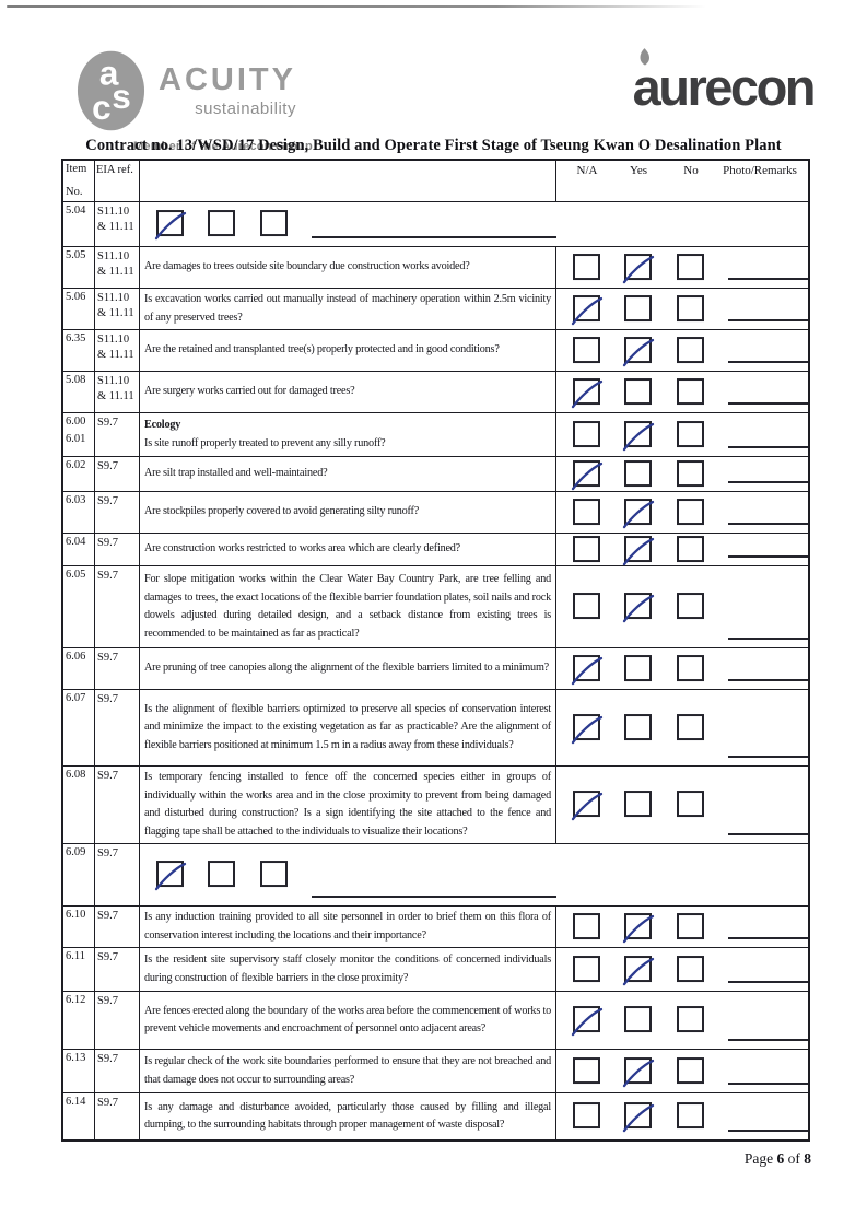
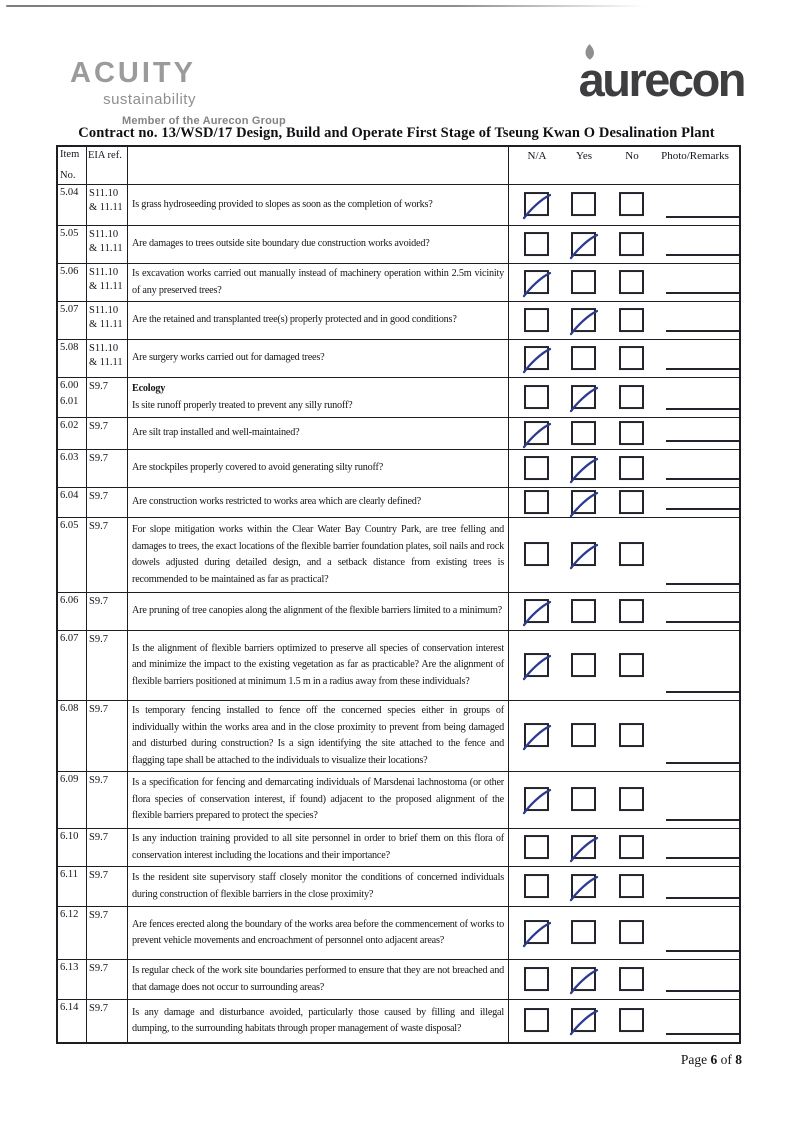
- a
- s
- c
  ACUITY
  sustainability
  Member of the Aurecon Group
  aurecon
  Contract no. 13/WSD/17 Design, Build and Operate First Stage of Tseung Kwan O Desalination Plant
  Item
  No.
  EIA ref.
  N/A
  Yes
  No
  Photo/Remarks
  5.04
  S11.10 & 11.11
+ Is grass hydroseeding provided to slopes as soon as the completion of works?
  5.05
  S11.10 & 11.11
  Are damages to trees outside site boundary due construction works avoided?
  5.06
  S11.10 & 11.11
  Is excavation works carried out manually instead of machinery operation within 2.5m vicinity of any preserved trees?
- 6.35
+ 5.07
  S11.10 & 11.11
  Are the retained and transplanted tree(s) properly protected and in good conditions?
  5.08
  S11.10 & 11.11
  Are surgery works carried out for damaged trees?
  6.00
  6.01
  S9.7
  Ecology
  Is site runoff properly treated to prevent any silly runoff?
  6.02
  S9.7
  Are silt trap installed and well-maintained?
  6.03
  S9.7
  Are stockpiles properly covered to avoid generating silty runoff?
  6.04
  S9.7
  Are construction works restricted to works area which are clearly defined?
  6.05
  S9.7
  For slope mitigation works within the Clear Water Bay Country Park, are tree felling and damages to trees, the exact locations of the flexible barrier foundation plates, soil nails and rock dowels adjusted during detailed design, and a setback distance from existing trees is recommended to be maintained as far as practical?
  6.06
  S9.7
  Are pruning of tree canopies along the alignment of the flexible barriers limited to a minimum?
  6.07
  S9.7
  Is the alignment of flexible barriers optimized to preserve all species of conservation interest and minimize the impact to the existing vegetation as far as practicable? Are the alignment of flexible barriers positioned at minimum 1.5 m in a radius away from these individuals?
  6.08
  S9.7
  Is temporary fencing installed to fence off the concerned species either in groups of individually within the works area and in the close proximity to prevent from being damaged and disturbed during construction? Is a sign identifying the site attached to the fence and flagging tape shall be attached to the individuals to visualize their locations?
  6.09
  S9.7
+ Is a specification for fencing and demarcating individuals of Marsdenai lachnostoma (or other flora species of conservation interest, if found) adjacent to the proposed alignment of the flexible barriers prepared to protect the species?
  6.10
  S9.7
  Is any induction training provided to all site personnel in order to brief them on this flora of conservation interest including the locations and their importance?
  6.11
  S9.7
  Is the resident site supervisory staff closely monitor the conditions of concerned individuals during construction of flexible barriers in the close proximity?
  6.12
  S9.7
  Are fences erected along the boundary of the works area before the commencement of works to prevent vehicle movements and encroachment of personnel onto adjacent areas?
  6.13
  S9.7
  Is regular check of the work site boundaries performed to ensure that they are not breached and that damage does not occur to surrounding areas?
  6.14
  S9.7
  Is any damage and disturbance avoided, particularly those caused by filling and illegal dumping, to the surrounding habitats through proper management of waste disposal?
  Page 6 of 8
